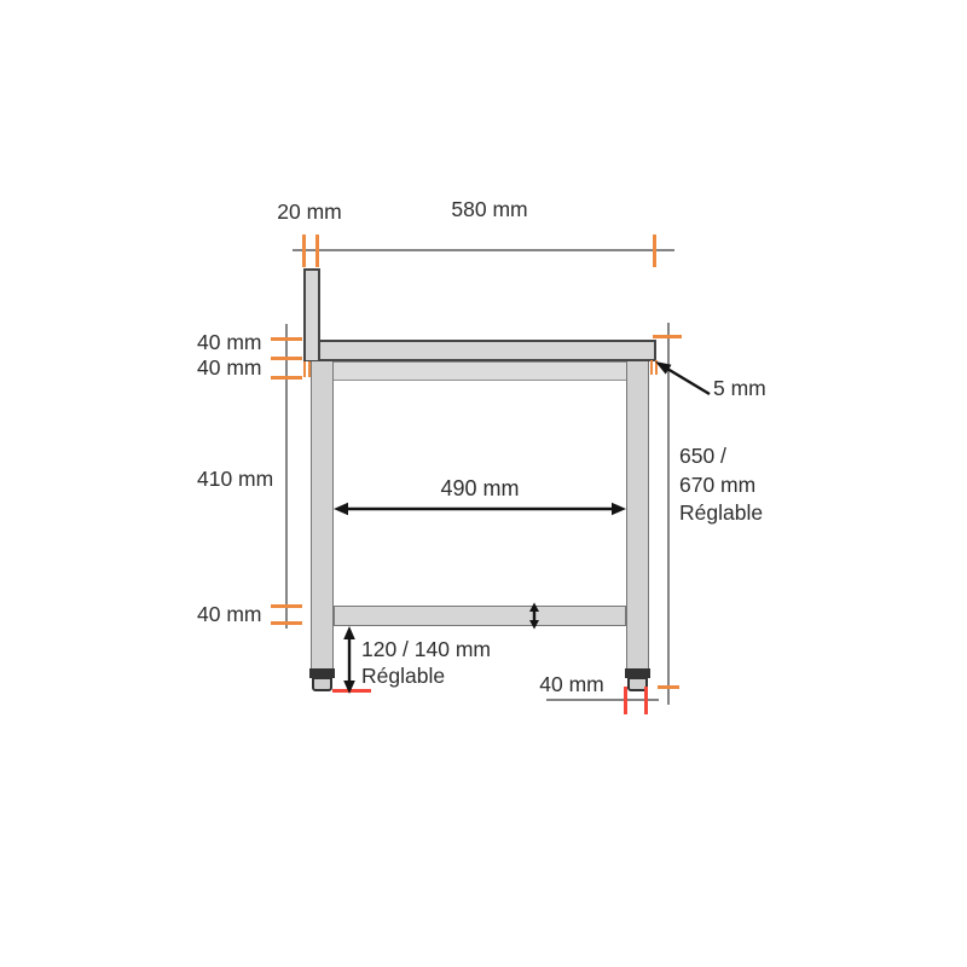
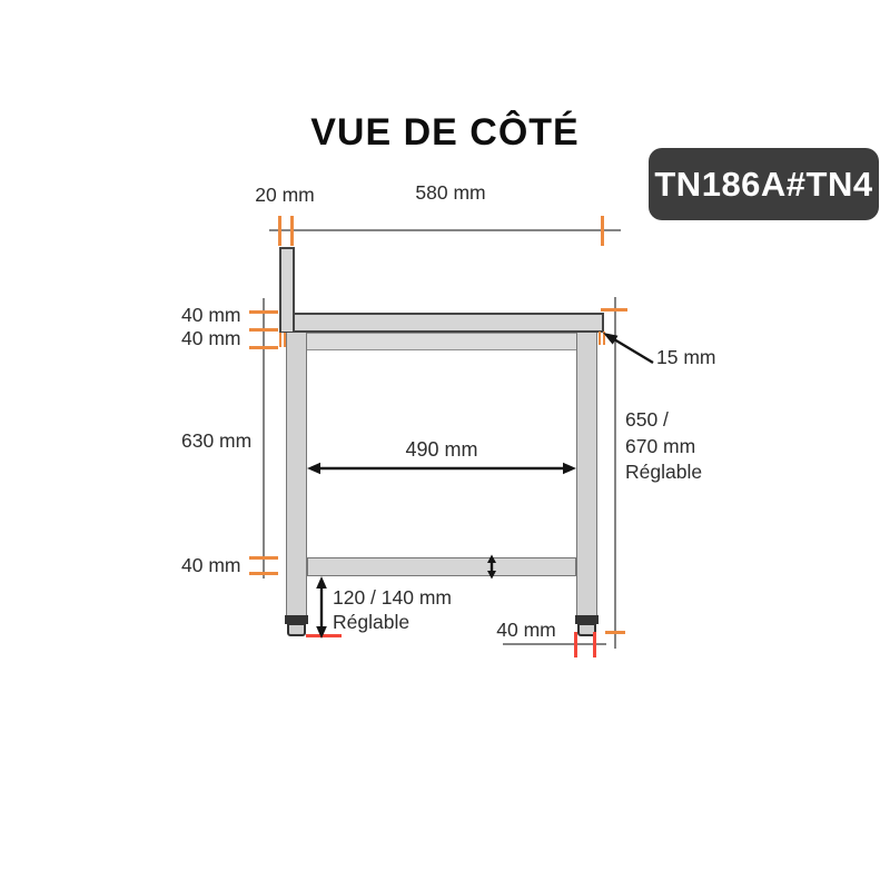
+ VUE DE CÔTÉ
+ TN186A#TN4
  20 mm
  580 mm
  40 mm
  40 mm
- 410 mm
+ 630 mm
  40 mm
  490 mm
- 5 mm
+ 15 mm
  650 /
  670 mm
  Réglable
  120 / 140 mm
  Réglable
  40 mm
